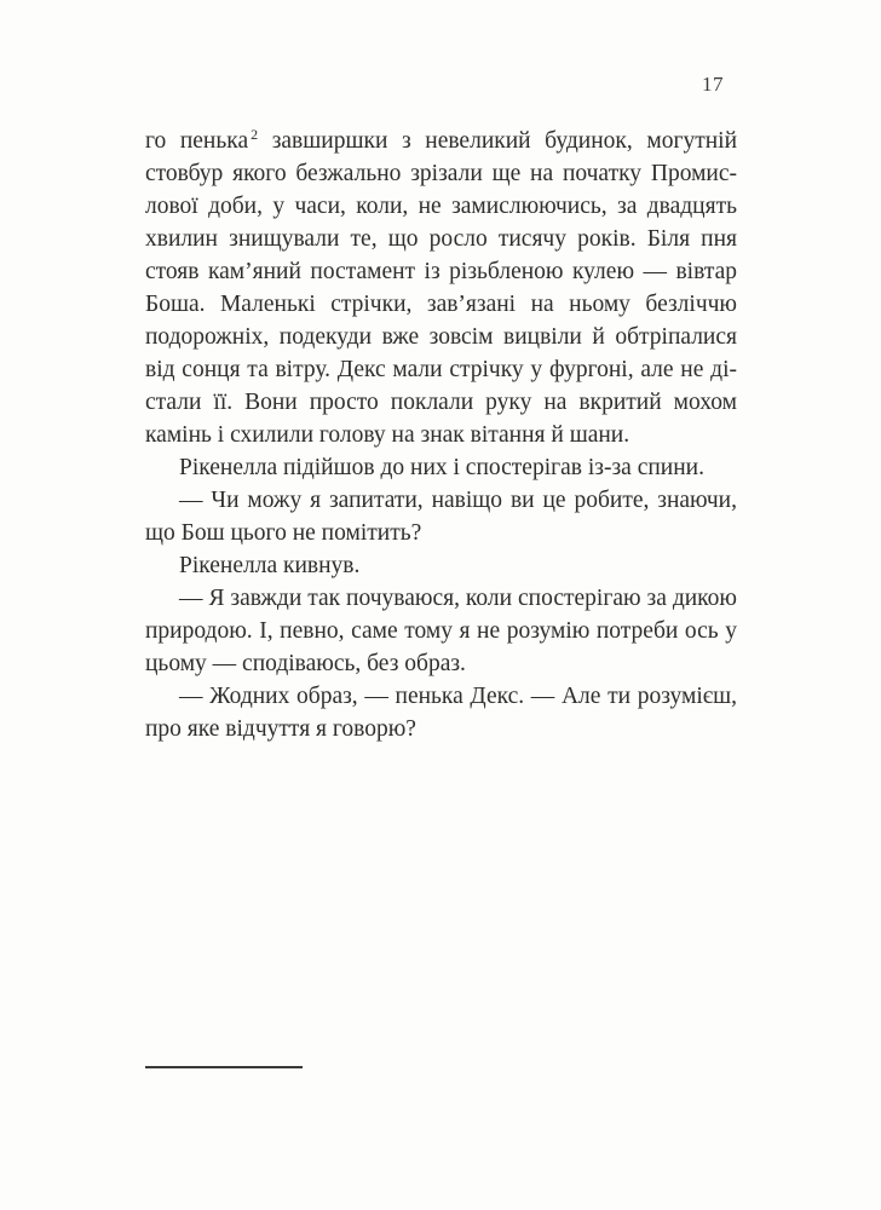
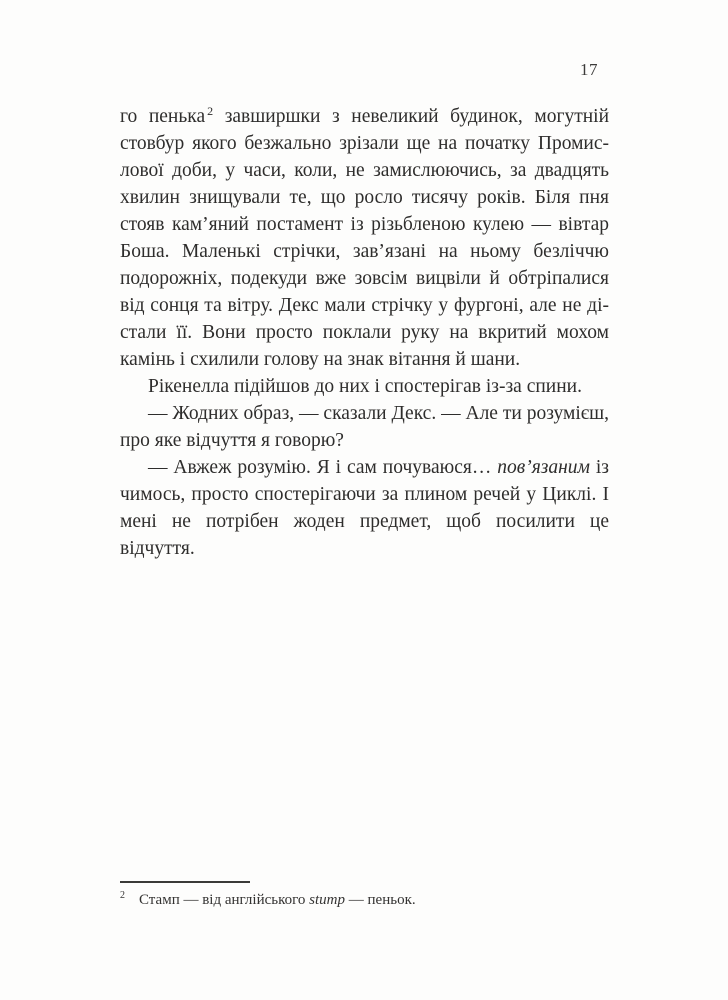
  17
  го пенька 2 завширшки з невеликий будинок, могутній стовбур якого безжально зрізали ще на початку Промис­ової доби, у часи, коли, не замислюючись, за двадцять хвилин знищували те, що росло тисячу років. Біля пня стояв кам’яний постамент із різьбленою кулею — вівтар Боша. Маленькі стрічки, зав’язані на ньому безліччю подорожніх, подекуди вже зовсім вицвіли й обтріпалися від сонця та вітру. Декс мали стрічку у фургоні, але не ді­тали її. Вони просто поклали руку на вкритий мохом камінь і схилили голову на знак вітання й шани.
  Рікенелла підійшов до них і спостерігав із-за спини.
- — Чи можу я запитати, навіщо ви це робите, знаючи, що Бош цього не помітить?
- Рікенелла кивнув.
- — Я завжди так почуваюся, коли спостерігаю за ди­кою природою. І, певно, саме тому я не розумію потре­би ось у цьому — сподіваюсь, без образ.
- — Жодних образ, — пенька Декс. — Але ти розумі­єш, про яке відчуття я говорю?
+ — Жодних образ, — сказали Декс. — Але ти розумі­єш, про яке відчуття я говорю?
+ — Авжеж розумію. Я і сам почуваюся… пов’язаним із чимось, просто спостерігаючи за плином речей у Циклі. І мені не потрібен жоден предмет, щоб по­силити це відчуття.
+ 2 Стамп — від англійського stump — пеньок.
